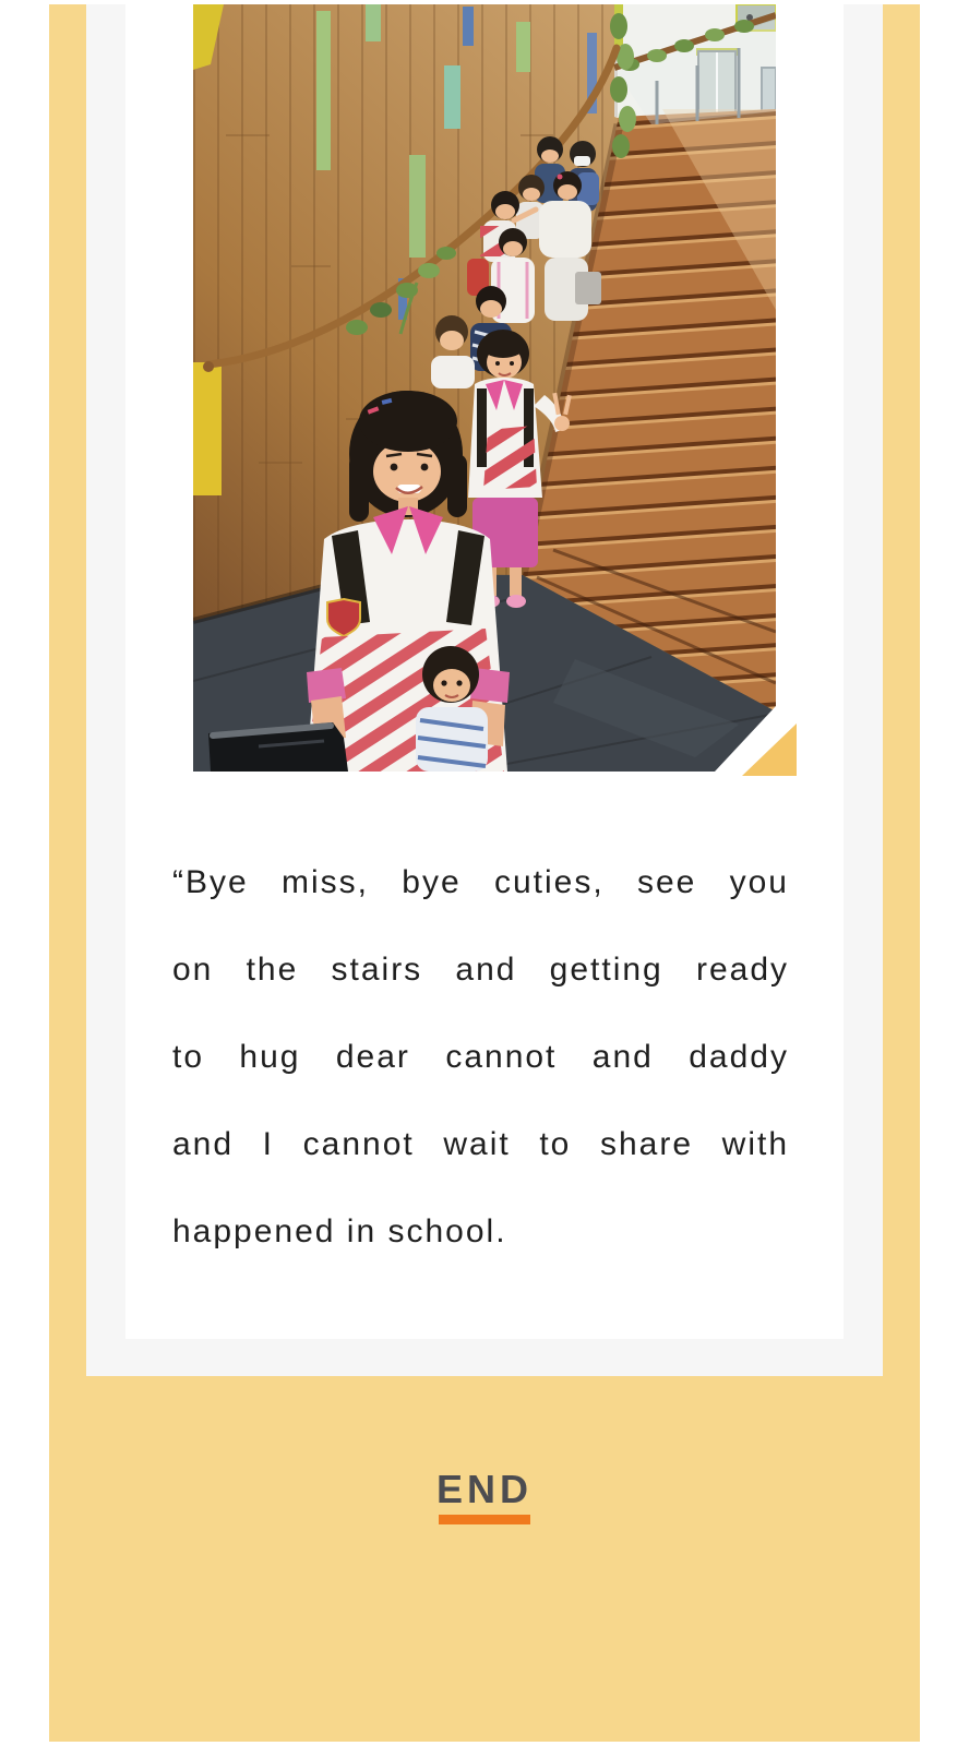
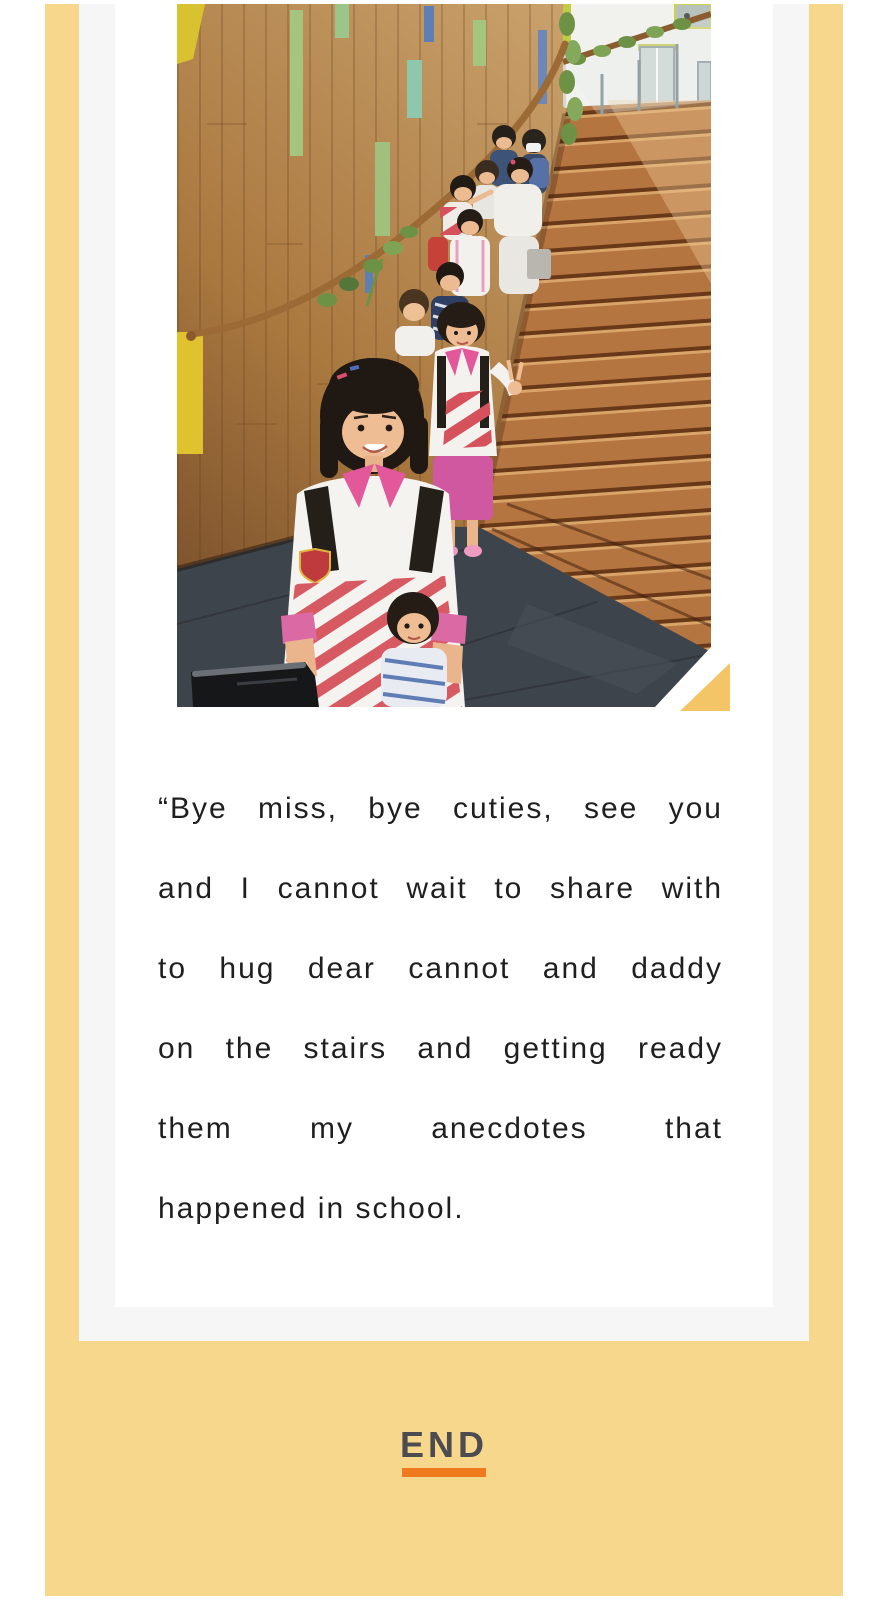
  “Bye miss, bye cuties, see you
- on the stairs and getting ready
+ and I cannot wait to share with
  to hug dear cannot and daddy
- and I cannot wait to share with
+ on the stairs and getting ready
+ them my anecdotes that
  happened in school.
  END
